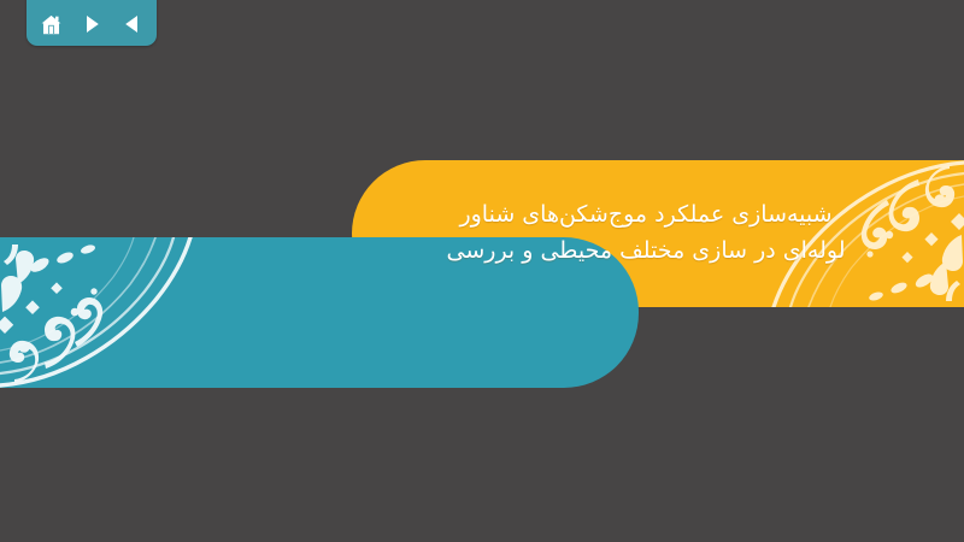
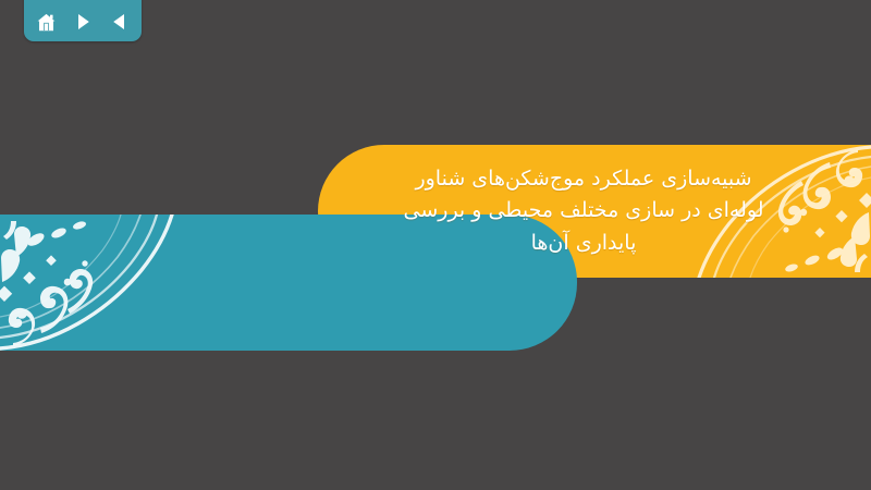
  شبیه‌سازی عملکرد موج‌شکن‌های شناور
  لوله‌ای در سازی مختلف محیطی و بررسی
+ پایداری آن‌ها
